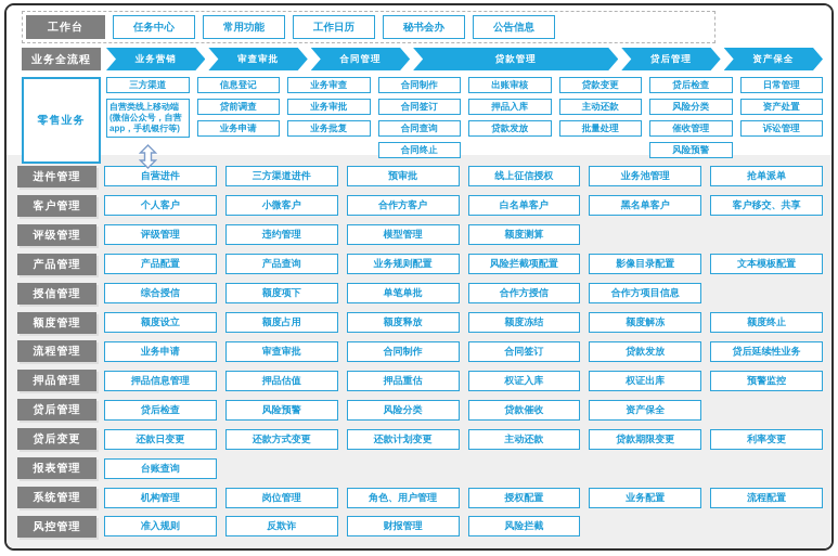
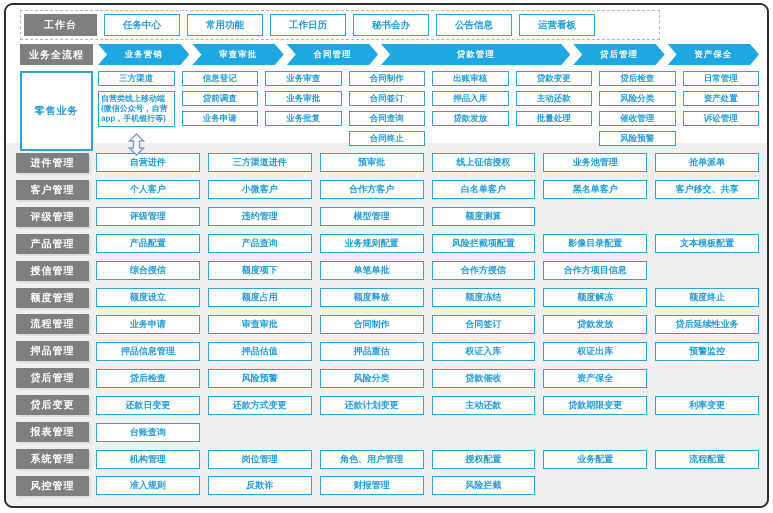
  工作台
  任务中心
  常用功能
  工作日历
  秘书会办
  公告信息
+ 运营看板
  业务全流程
  业务营销
  审查审批
  合同管理
  贷款管理
  贷后管理
  资产保全
  零售业务
  三方渠道
  自营类线上移动端(微信公众号，自营app，手机银行等)
  信息登记
  贷前调查
  业务申请
  业务审查
  业务审批
  业务批复
  合同制作
  合同签订
  合同查询
  合同终止
  出账审核
  押品入库
  贷款发放
  贷款变更
  主动还款
  批量处理
  贷后检查
  风险分类
  催收管理
  风险预警
  日常管理
  资产处置
  诉讼管理
  进件管理
  自营进件
  三方渠道进件
  预审批
  线上征信授权
  业务池管理
  抢单派单
  客户管理
  个人客户
  小微客户
  合作方客户
  白名单客户
  黑名单客户
  客户移交、共享
  评级管理
  评级管理
  违约管理
  模型管理
  额度测算
  产品管理
  产品配置
  产品查询
  业务规则配置
  风险拦截项配置
  影像目录配置
  文本模板配置
  授信管理
  综合授信
  额度项下
  单笔单批
  合作方授信
  合作方项目信息
  额度管理
  额度设立
  额度占用
  额度释放
  额度冻结
  额度解冻
  额度终止
  流程管理
  业务申请
  审查审批
  合同制作
  合同签订
  贷款发放
  贷后延续性业务
  押品管理
  押品信息管理
  押品估值
  押品重估
  权证入库
  权证出库
  预警监控
  贷后管理
  贷后检查
  风险预警
  风险分类
  贷款催收
  资产保全
  贷后变更
  还款日变更
  还款方式变更
  还款计划变更
  主动还款
  贷款期限变更
  利率变更
  报表管理
  台账查询
  系统管理
  机构管理
  岗位管理
  角色、用户管理
  授权配置
  业务配置
  流程配置
  风控管理
  准入规则
  反欺诈
  财报管理
  风险拦截
